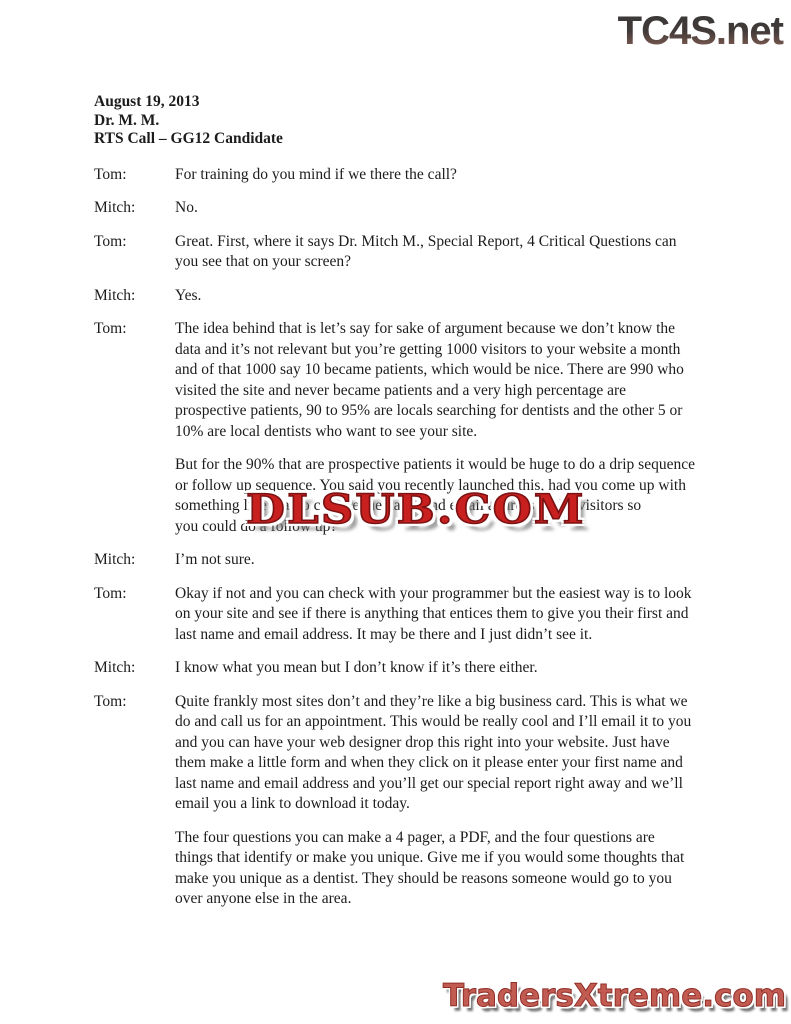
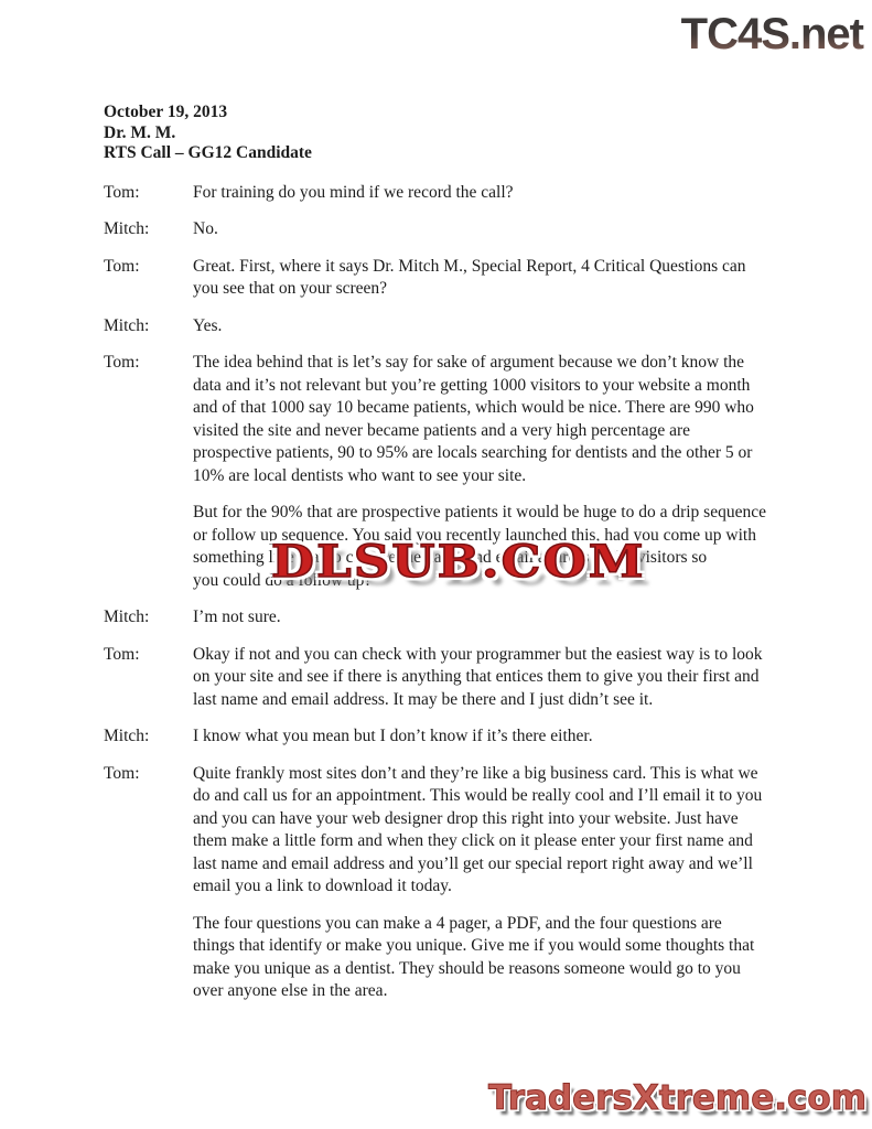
  TC4S.net
- August 19, 2013
+ October 19, 2013
  Dr. M. M.
  RTS Call – GG12 Candidate
  Tom:
- For training do you mind if we there the call?
+ For training do you mind if we record the call?
  Mitch:
  No.
  Tom:
  Great. First, where it says Dr. Mitch M., Special Report, 4 Critical Questions can
  you see that on your screen?
  Mitch:
  Yes.
  Tom:
  The idea behind that is let’s say for sake of argument because we don’t know the
  data and it’s not relevant but you’re getting 1000 visitors to your website a month
  and of that 1000 say 10 became patients, which would be nice. There are 990 who
  visited the site and never became patients and a very high percentage are
  prospective patients, 90 to 95% are locals searching for dentists and the other 5 or
  10% are local dentists who want to see your site.
  But for the 90% that are prospective patients it would be huge to do a drip sequence
  or follow up sequence. You said you recently launched this, had you come up with
  something like that to capture the name and email address of the visitors so
  you could do a follow up?
  Mitch:
  I’m not sure.
  Tom:
  Okay if not and you can check with your programmer but the easiest way is to look
  on your site and see if there is anything that entices them to give you their first and
  last name and email address. It may be there and I just didn’t see it.
  Mitch:
  I know what you mean but I don’t know if it’s there either.
  Tom:
  Quite frankly most sites don’t and they’re like a big business card. This is what we
  do and call us for an appointment. This would be really cool and I’ll email it to you
  and you can have your web designer drop this right into your website. Just have
  them make a little form and when they click on it please enter your first name and
  last name and email address and you’ll get our special report right away and we’ll
  email you a link to download it today.
  The four questions you can make a 4 pager, a PDF, and the four questions are
  things that identify or make you unique. Give me if you would some thoughts that
  make you unique as a dentist. They should be reasons someone would go to you
  over anyone else in the area.
  DLSUB.COM
  TradersXtreme.com
